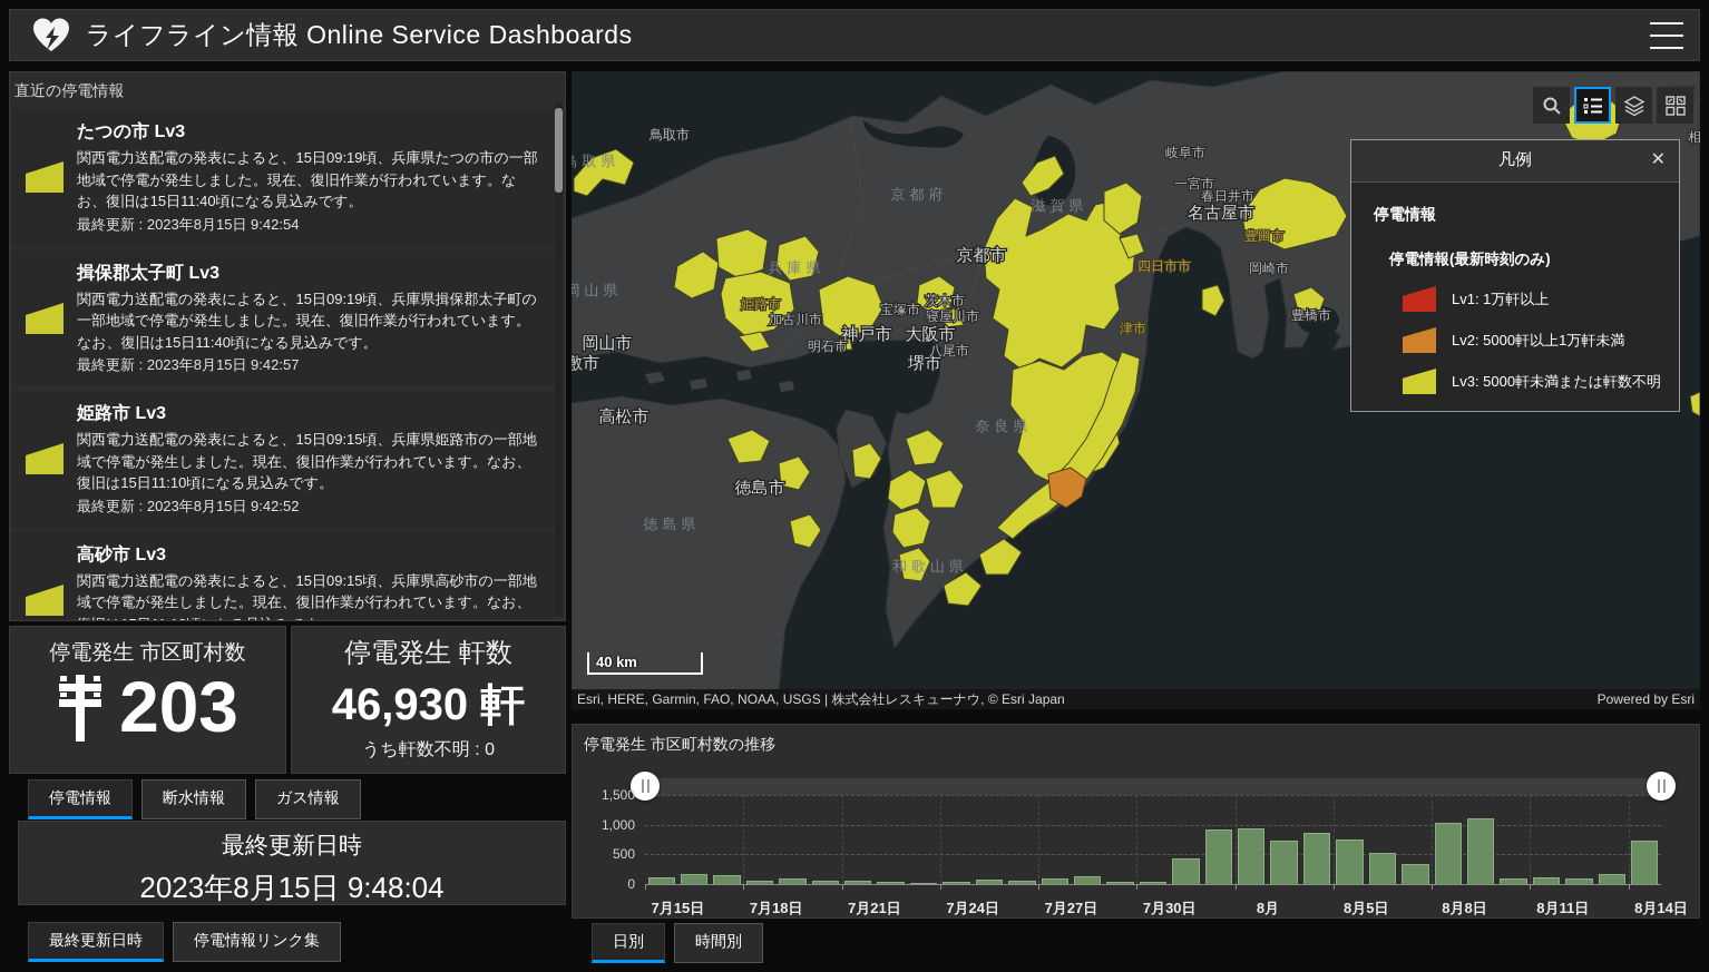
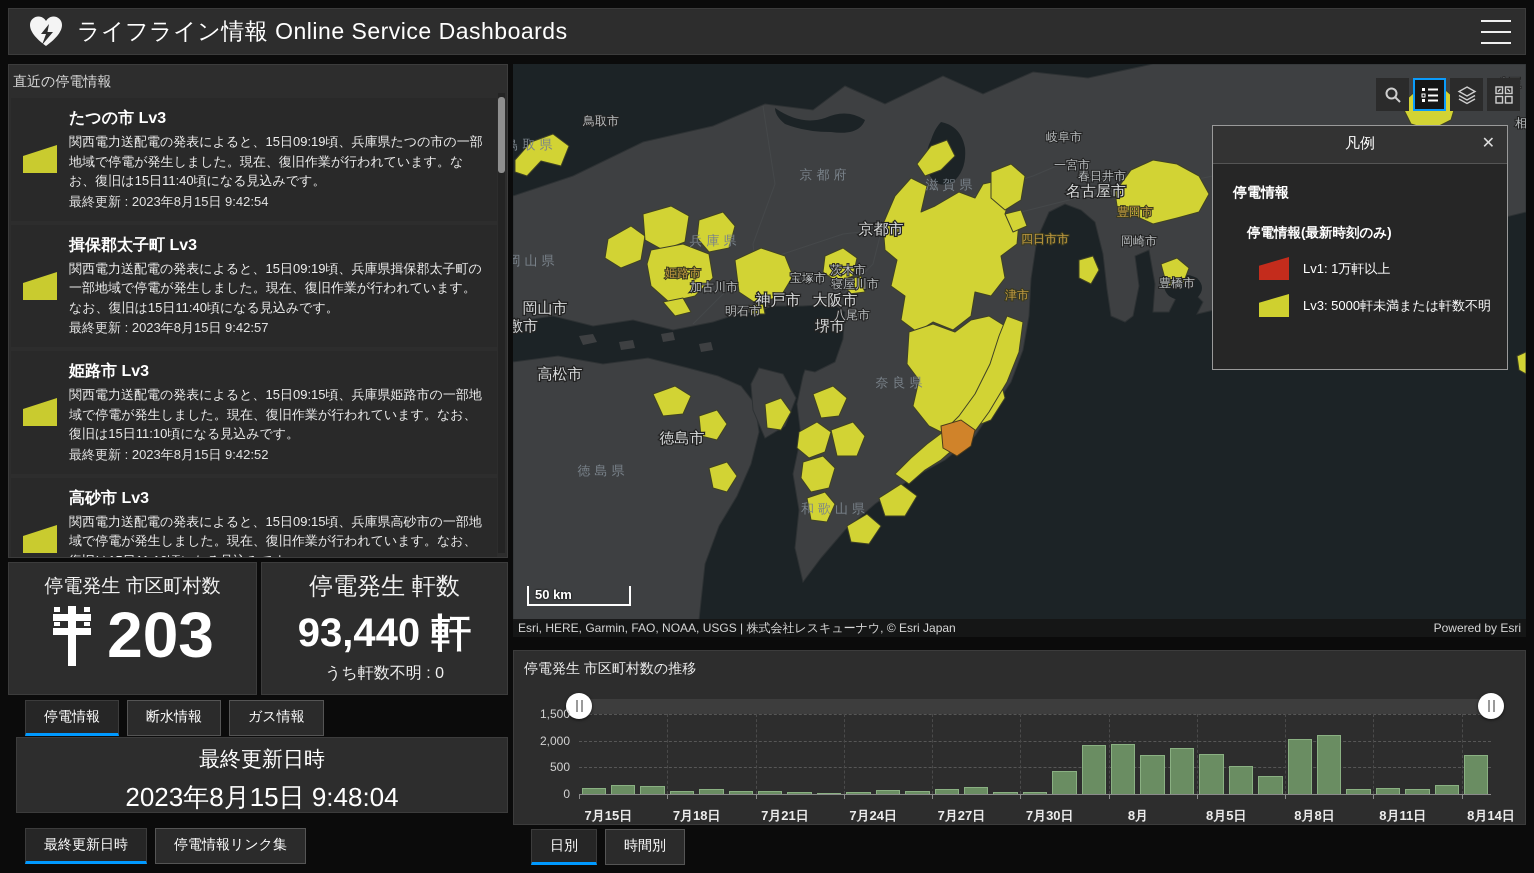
  ライフライン情報 Online Service Dashboards
  直近の停電情報
  たつの市 Lv3
  関西電力送配電の発表によると、15日09:19頃、兵庫県たつの市の一部地域で停電が発生しました。現在、復旧作業が行われています。なお、復旧は15日11:40頃になる見込みです。
  最終更新 : 2023年8月15日 9:42:54
  揖保郡太子町 Lv3
  関西電力送配電の発表によると、15日09:19頃、兵庫県揖保郡太子町の一部地域で停電が発生しました。現在、復旧作業が行われています。なお、復旧は15日11:40頃になる見込みです。
  最終更新 : 2023年8月15日 9:42:57
  姫路市 Lv3
  関西電力送配電の発表によると、15日09:15頃、兵庫県姫路市の一部地域で停電が発生しました。現在、復旧作業が行われています。なお、復旧は15日11:10頃になる見込みです。
  最終更新 : 2023年8月15日 9:42:52
  高砂市 Lv3
  関西電力送配電の発表によると、15日09:15頃、兵庫県高砂市の一部地域で停電が発生しました。現在、復旧作業が行われています。なお、
  停電発生 市区町村数
  203
  停電発生 軒数
- 46,930 軒
+ 93,440 軒
  うち軒数不明 : 0
  停電情報
  断水情報
  ガス情報
  最終更新日時
  2023年8月15日 9:48:04
  最終更新日時
  停電情報リンク集
  鳥取市
  鳥取県
  京都府
  滋賀県
  兵庫県
  岡山県
  奈良県
  和歌山県
  徳島県
  京都市
  大阪市
  神戸市
  岡山市
  敷市
  名古屋市
  高松市
  徳島市
  堺市
  岐阜市
  一宮市
  春日井市
  豊田市
  岡崎市
  豊橋市
  四日市市
  津市
  姫路市
  加古川市
  宝塚市
  茨木市
  寝屋川市
  明石市
  八尾市
  相
  凡例
  ✕
  停電情報
  停電情報(最新時刻のみ)
  Lv1: 1万軒以上
- Lv2: 5000軒以上1万軒未満
  Lv3: 5000軒未満または軒数不明
- 40 km
+ 50 km
  Esri, HERE, Garmin, FAO, NOAA, USGS | 株式会社レスキューナウ, © Esri Japan
  Powered by Esri
  停電発生 市区町村数の推移
  7月15日
  7月18日
  7月21日
  7月24日
  7月27日
  7月30日
  8月
  8月5日
  8月8日
  8月11日
  8月14日
  0
  500
- 1,000
+ 2,000
  1,500
  日別
  時間別
